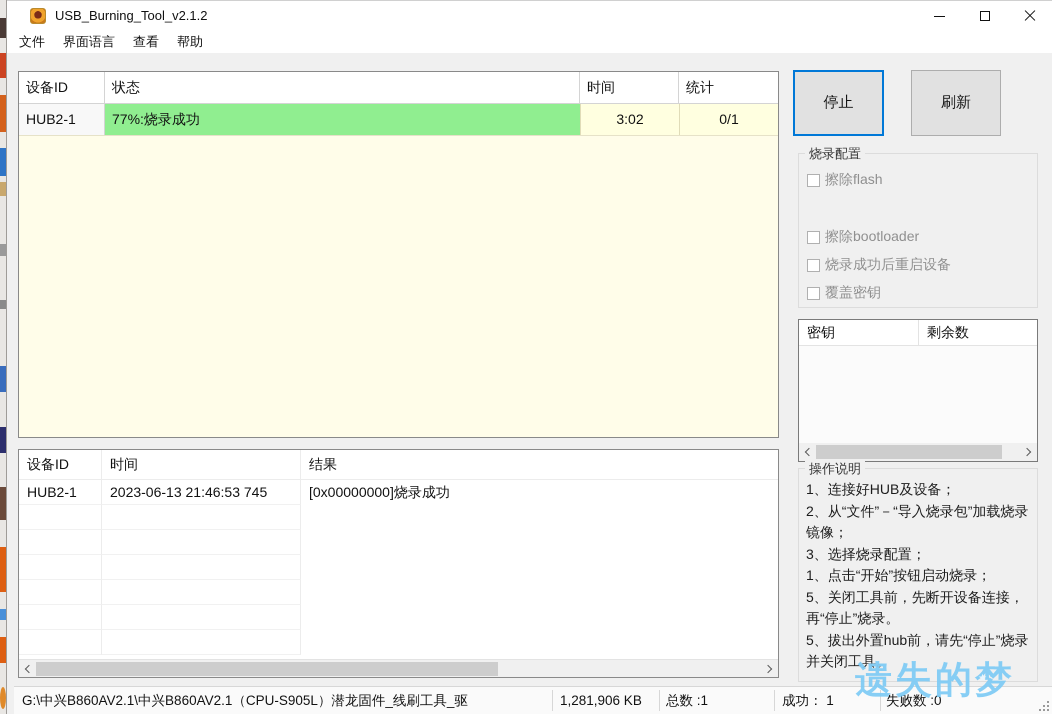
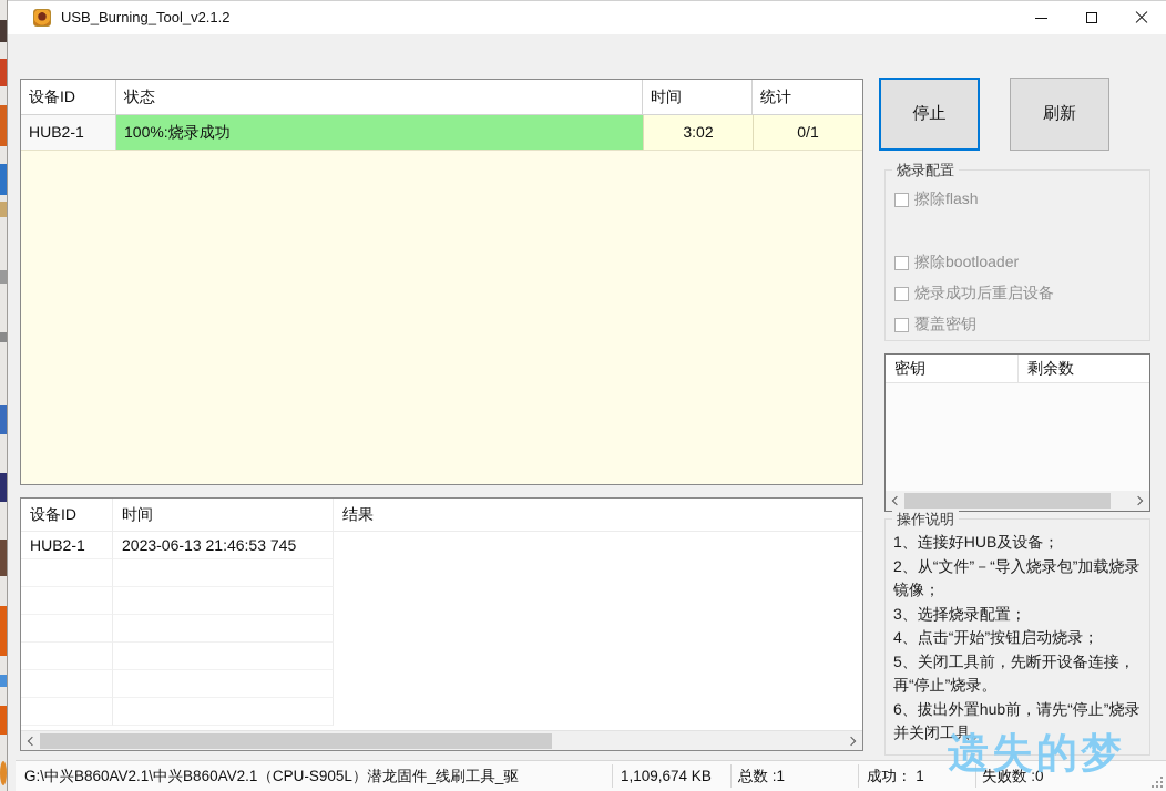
  USB_Burning_Tool_v2.1.2
- 文件
- 界面语言
- 查看
- 帮助
  设备ID
  状态
  时间
  统计
  HUB2-1
- 77%:烧录成功
+ 100%:烧录成功
  3:02
  0/1
  停止
  刷新
  烧录配置
  擦除flash
  擦除bootloader
  烧录成功后重启设备
  覆盖密钥
  密钥
  剩余数
  操作说明
  1、连接好HUB及设备；
  2、从“文件”－“导入烧录包”加载烧录镜像；
  3、选择烧录配置；
- 1、点击“开始”按钮启动烧录；
+ 4、点击“开始”按钮启动烧录；
  5、关闭工具前，先断开设备连接，再“停止”烧录。
- 5、拔出外置hub前，请先“停止”烧录并关闭工具。
+ 6、拔出外置hub前，请先“停止”烧录并关闭工具。
  设备ID
  时间
  结果
  HUB2-1
  2023-06-13 21:46:53 745
- [0x00000000]烧录成功
  G:\中兴B860AV2.1\中兴B860AV2.1（CPU-S905L）潜龙固件_线刷工具_驱
- 1,281,906 KB
+ 1,109,674 KB
  总数 :1
  成功： 1
  失败数 :0
  遗失的梦
  ★
